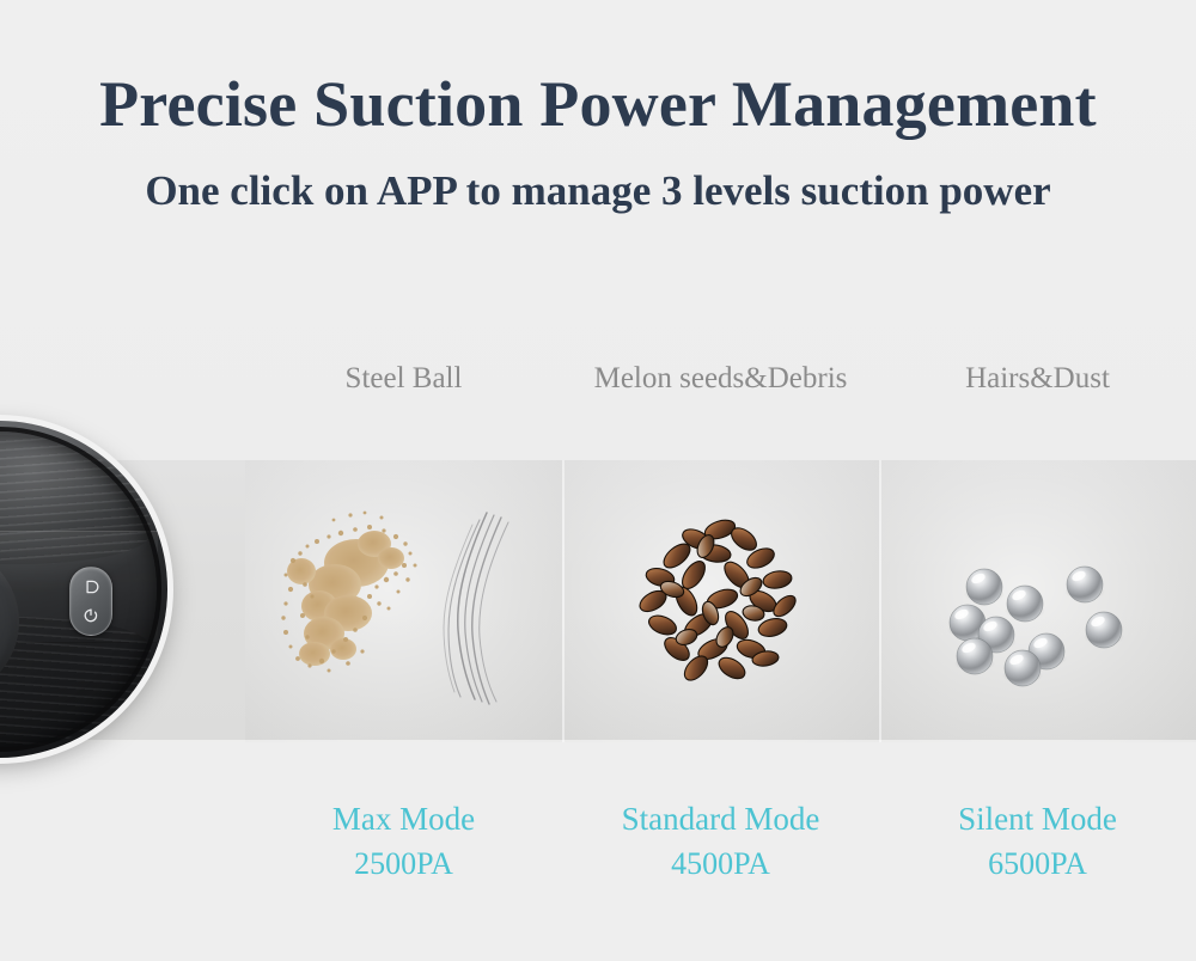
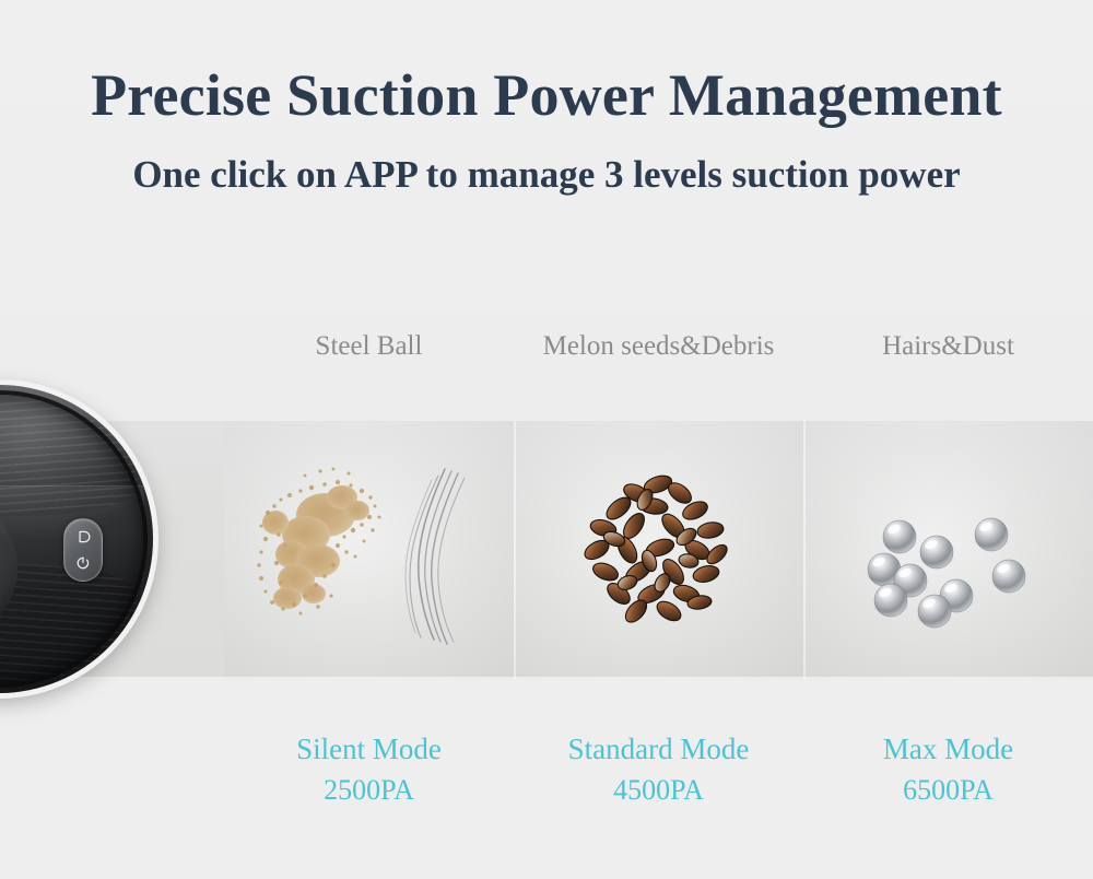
  Precise Suction Power Management
  One click on APP to manage 3 levels suction power
  Steel Ball
  Melon seeds&Debris
  Hairs&Dust
- Max Mode
+ Silent Mode
  2500PA
  Standard Mode
  4500PA
- Silent Mode
+ Max Mode
  6500PA
